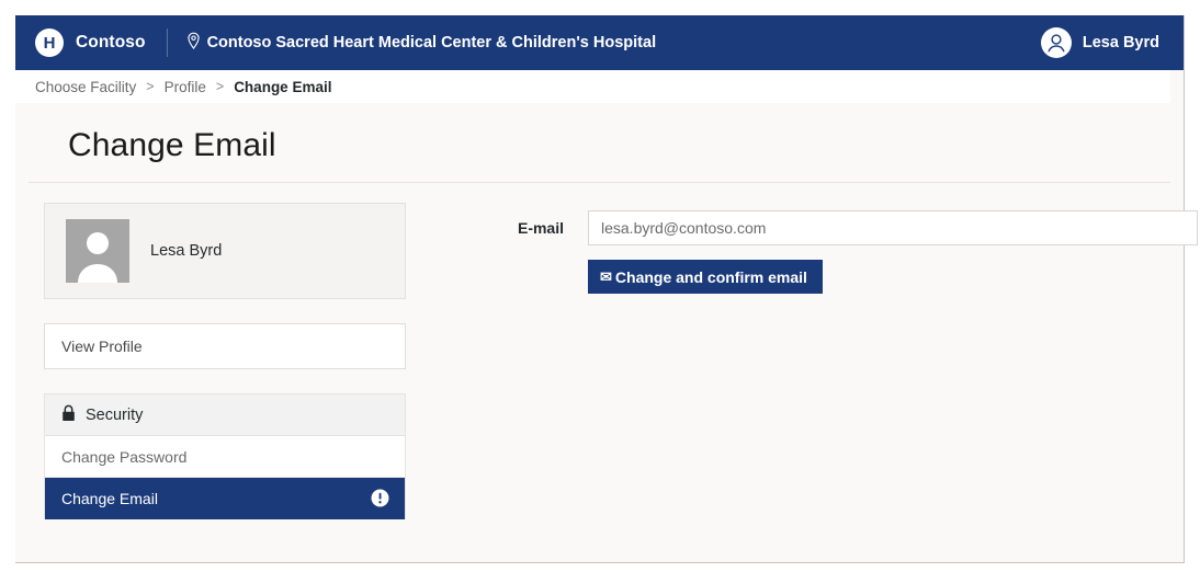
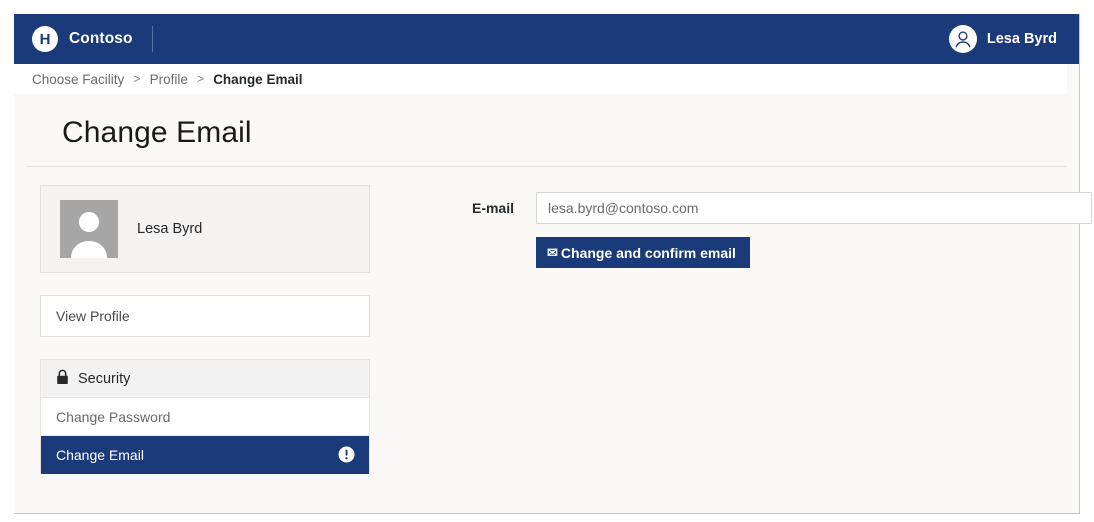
  H
  Contoso
- Contoso Sacred Heart Medical Center & Children's Hospital
  Lesa Byrd
  Choose Facility
  >
  Profile
  >
  Change Email
  Change Email
  Lesa Byrd
  View Profile
  Security
  Change Password
  Change Email
  E-mail
  lesa.byrd@contoso.com
  ✉
  Change and confirm email
